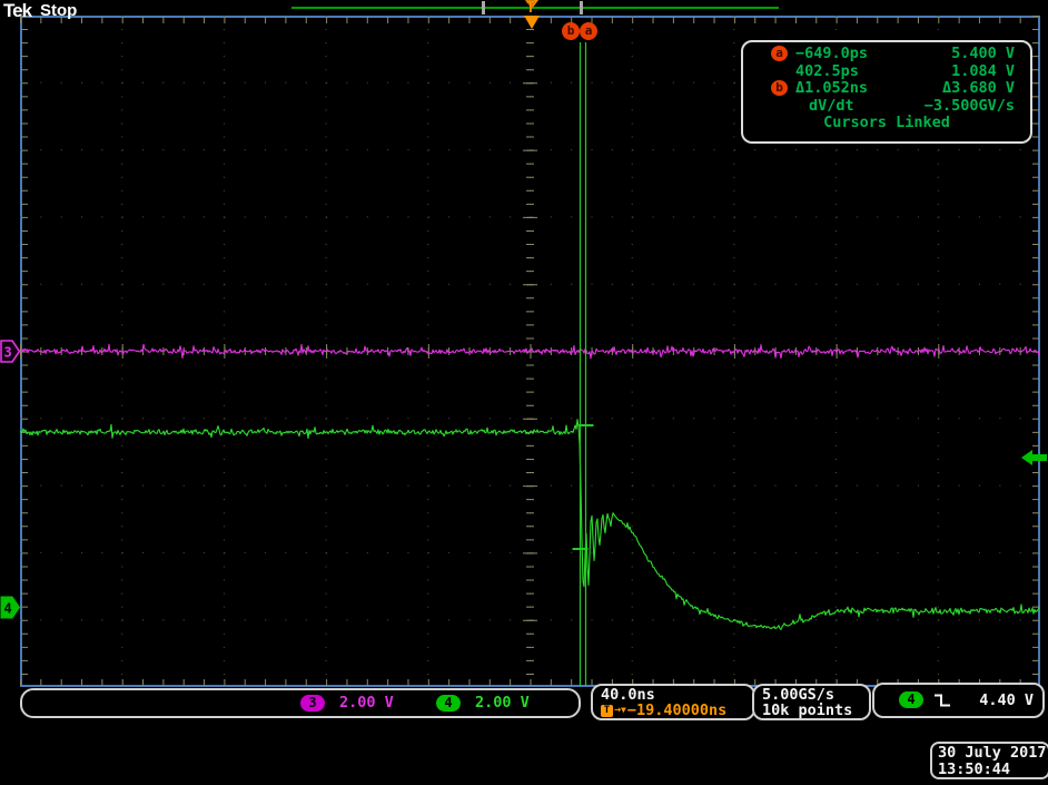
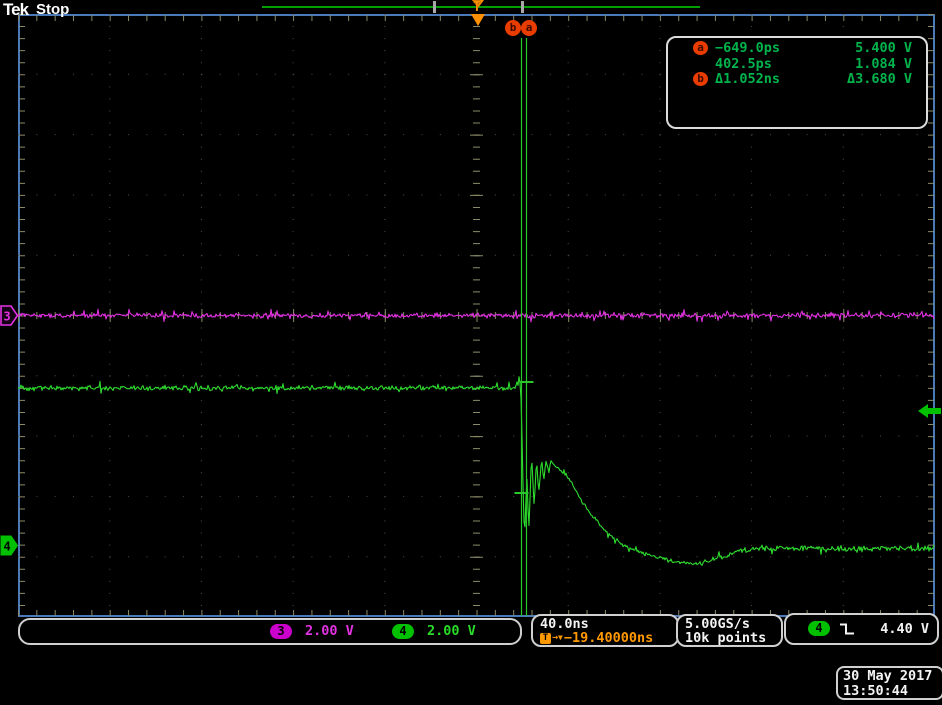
  Tek
  Stop
  T
  b
  a
  a
  −649.0ps
  5.400 V
  402.5ps
  1.084 V
  b
  Δ1.052ns
  Δ3.680 V
- dV/dt
- −3.500GV/s
- Cursors Linked
  3
  4
  3
  2.00 V
  4
  2.00 V
  40.0ns
  T
  →
  ▼
  −19.40000ns
  5.00GS/s
  10k points
  4
  4.40 V
- 30 July 2017
+ 30 May 2017
  13:50:44
